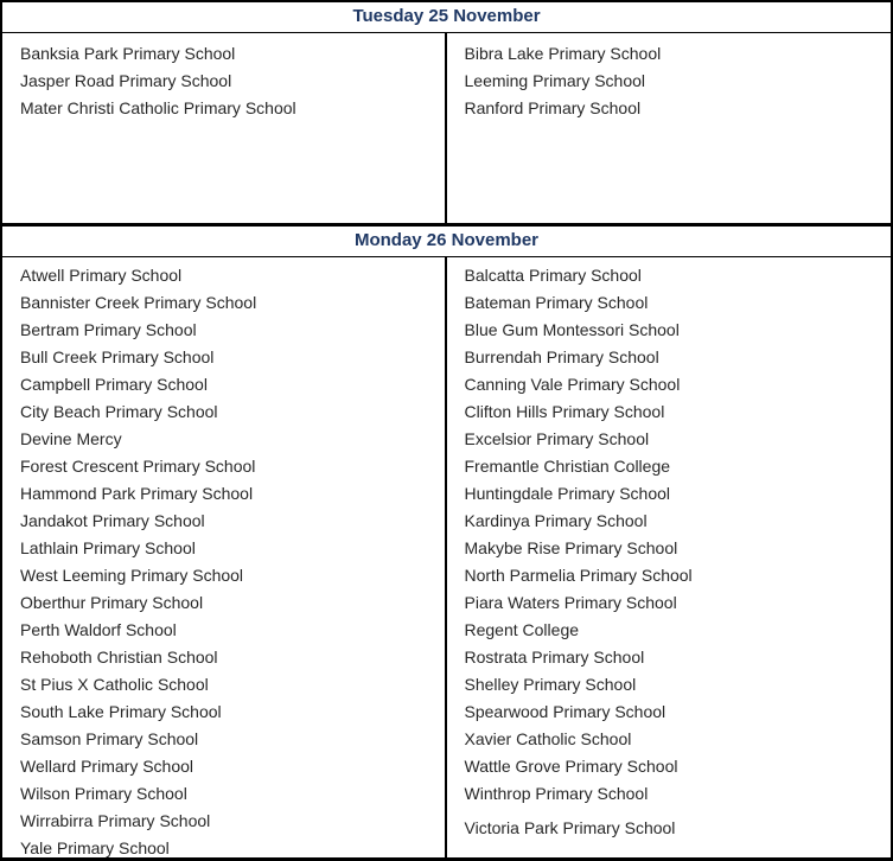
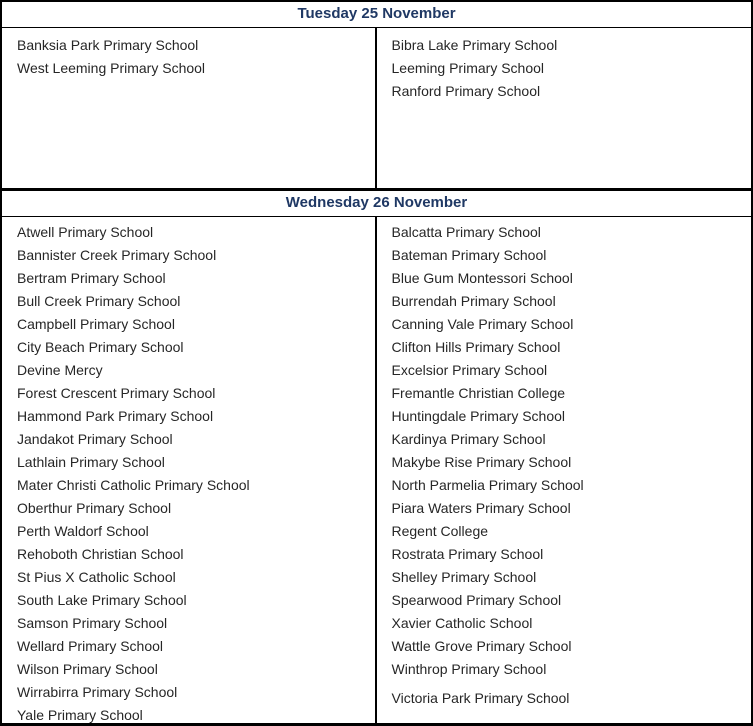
  Tuesday 25 November
  Banksia Park Primary School
- Jasper Road Primary School
- Mater Christi Catholic Primary School
+ West Leeming Primary School
  Bibra Lake Primary School
  Leeming Primary School
  Ranford Primary School
- Monday 26 November
+ Wednesday 26 November
  Atwell Primary School
  Bannister Creek Primary School
  Bertram Primary School
  Bull Creek Primary School
  Campbell Primary School
  City Beach Primary School
  Devine Mercy
  Forest Crescent Primary School
  Hammond Park Primary School
  Jandakot Primary School
  Lathlain Primary School
- West Leeming Primary School
+ Mater Christi Catholic Primary School
  Oberthur Primary School
  Perth Waldorf School
  Rehoboth Christian School
  St Pius X Catholic School
  South Lake Primary School
  Samson Primary School
  Wellard Primary School
  Wilson Primary School
  Wirrabirra Primary School
  Yale Primary School
  Balcatta Primary School
  Bateman Primary School
  Blue Gum Montessori School
  Burrendah Primary School
  Canning Vale Primary School
  Clifton Hills Primary School
  Excelsior Primary School
  Fremantle Christian College
  Huntingdale Primary School
  Kardinya Primary School
  Makybe Rise Primary School
  North Parmelia Primary School
  Piara Waters Primary School
  Regent College
  Rostrata Primary School
  Shelley Primary School
  Spearwood Primary School
  Xavier Catholic School
  Wattle Grove Primary School
  Winthrop Primary School
  Victoria Park Primary School
